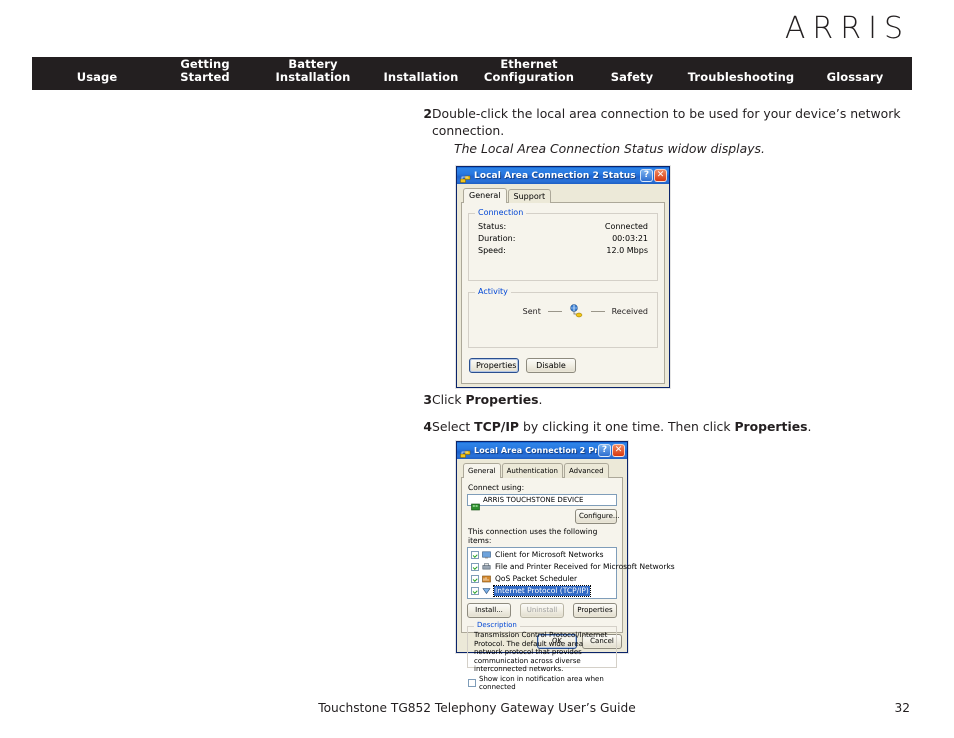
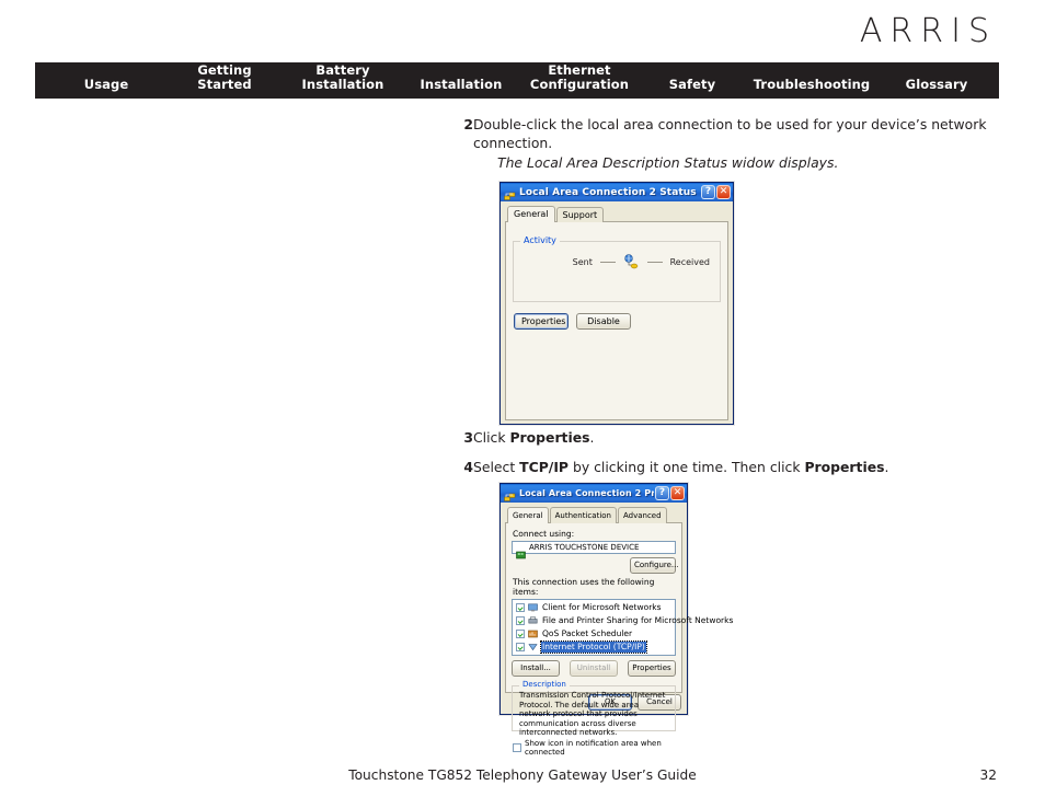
  ARRIS
  Usage
  Getting
  Started
  Battery
  Installation
  Installation
  Ethernet
  Configuration
  Safety
  Troubleshooting
  Glossary
  2
  Double-click the local area connection to be used for your device’s network connection.
- The Local Area Connection Status widow displays.
+ The Local Area Description Status widow displays.
  Local Area Connection 2 Status
  ?
  ✕
  General
  Support
- Connection
- Status:
- Connected
- Duration:
- 00:03:21
- Speed:
- 12.0 Mbps
  Activity
  Sent
  Received
  Properties
  Disable
  3
  Click Properties.
  4
  Select TCP/IP by clicking it one time. Then click Properties.
  Local Area Connection 2 Pr
  ?
  ✕
  General
  Authentication
  Advanced
  Connect using:
  ARRIS TOUCHSTONE DEVICE
  Configure...
  This connection uses the following items:
  Client for Microsoft Networks
- File and Printer Received for Microsoft Networks
+ File and Printer Sharing for Microsoft Networks
  QoS Packet Scheduler
  Internet Protocol (TCP/IP)
  Install...
  Uninstall
  Properties
  Description
  Transmission Control Protocol/Internet Protocol. The default wide area network protocol that provides communication across diverse interconnected networks.
  Show icon in notification area when connected
  OK
  Cancel
  Touchstone TG852 Telephony Gateway User’s Guide
  32
